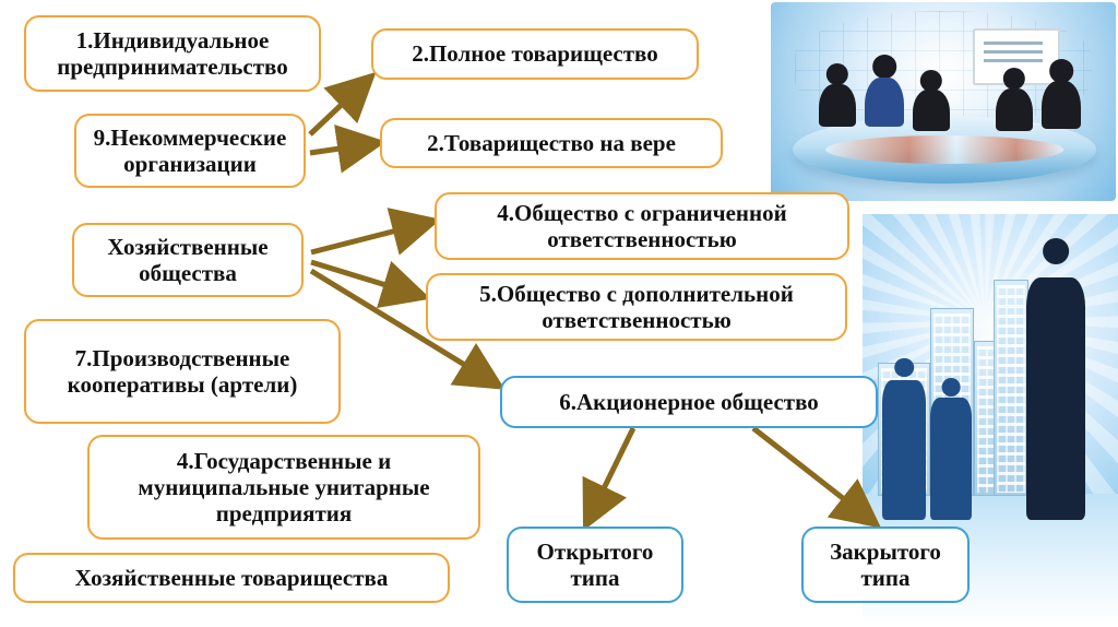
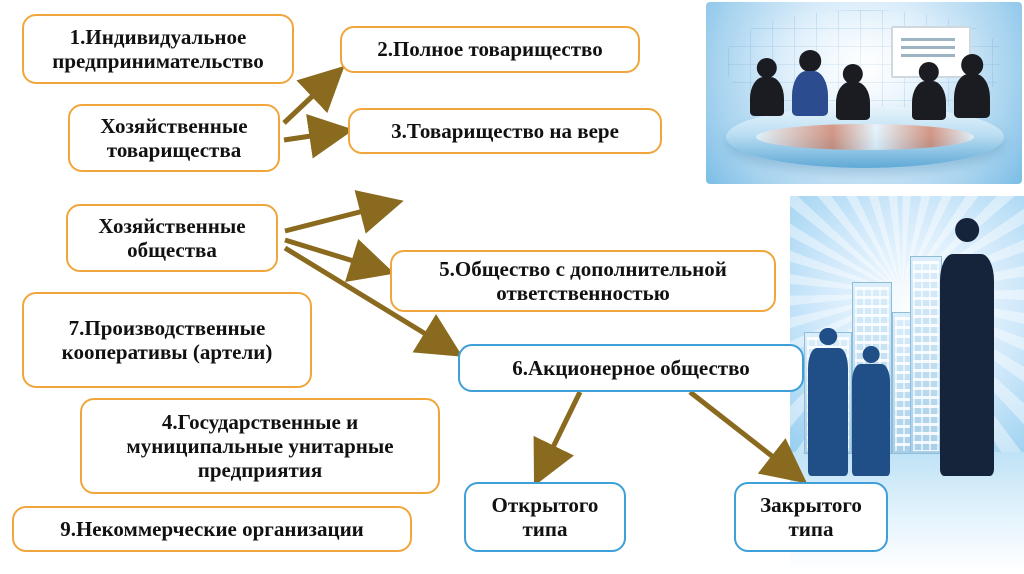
  1.Индивидуальное предпринимательство
  2.Полное товарищество
- 9.Некоммерческие организации
+ Хозяйственные товарищества
- 2.Товарищество на вере
+ 3.Товарищество на вере
  Хозяйственные общества
- 4.Общество с ограниченной ответственностью
  5.Общество с дополнительной ответственностью
  7.Производственные кооперативы (артели)
  6.Акционерное общество
  4.Государственные и муниципальные унитарные предприятия
- Хозяйственные товарищества
+ 9.Некоммерческие организации
  Открытого типа
  Закрытого типа
